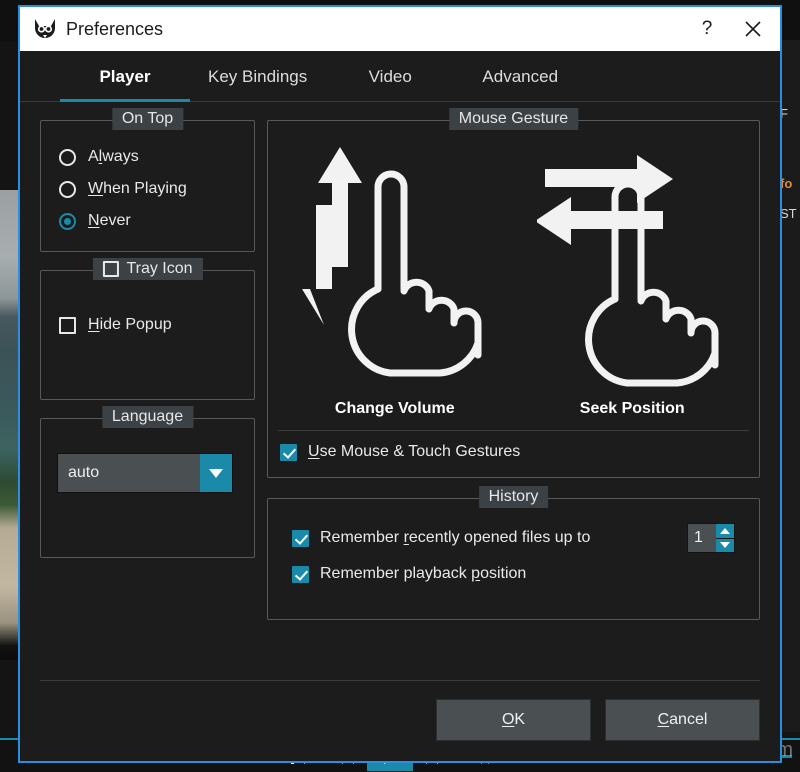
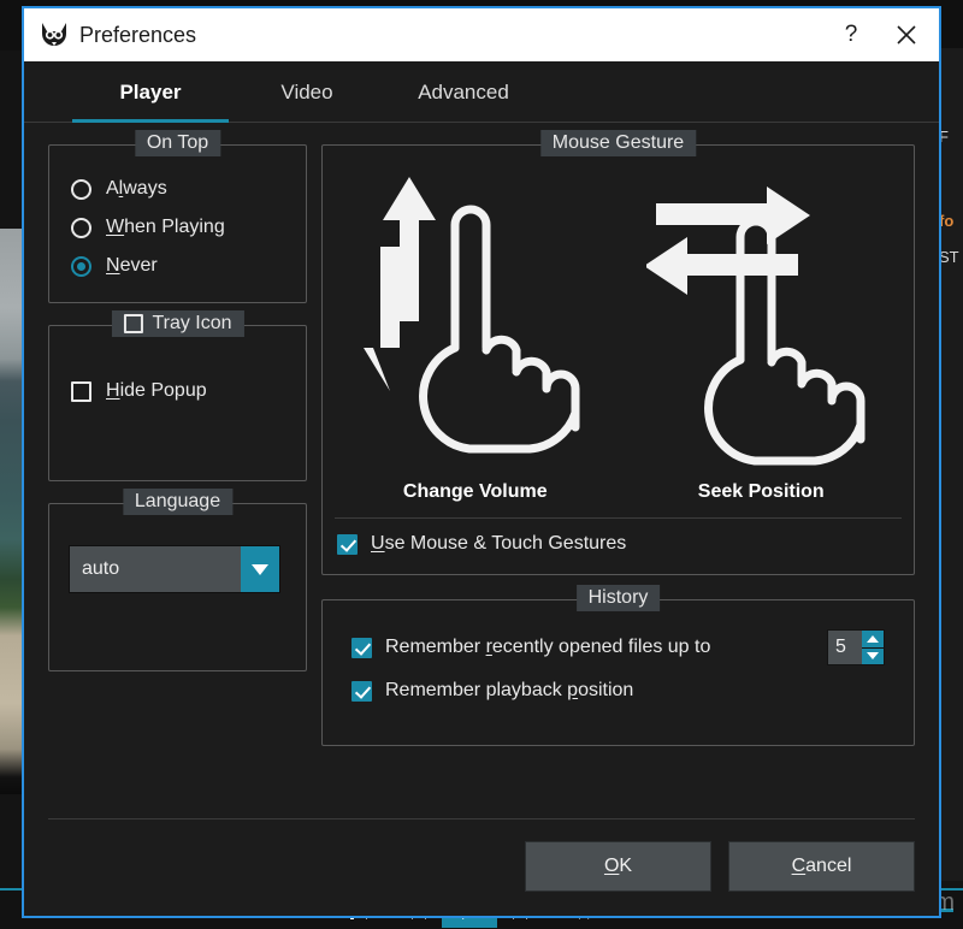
  F
  fo
  ST
  Preferences
  ?
  Player
- Key Bindings
  Video
  Advanced
  On Top
  Always
  When Playing
  Never
  Tray Icon
  Hide Popup
  Language
  auto
  Mouse Gesture
  Change Volume
  Seek Position
  Use Mouse & Touch Gestures
  History
  Remember recently opened files up to
- 1
+ 5
  Remember playback position
  OK
  Cancel
